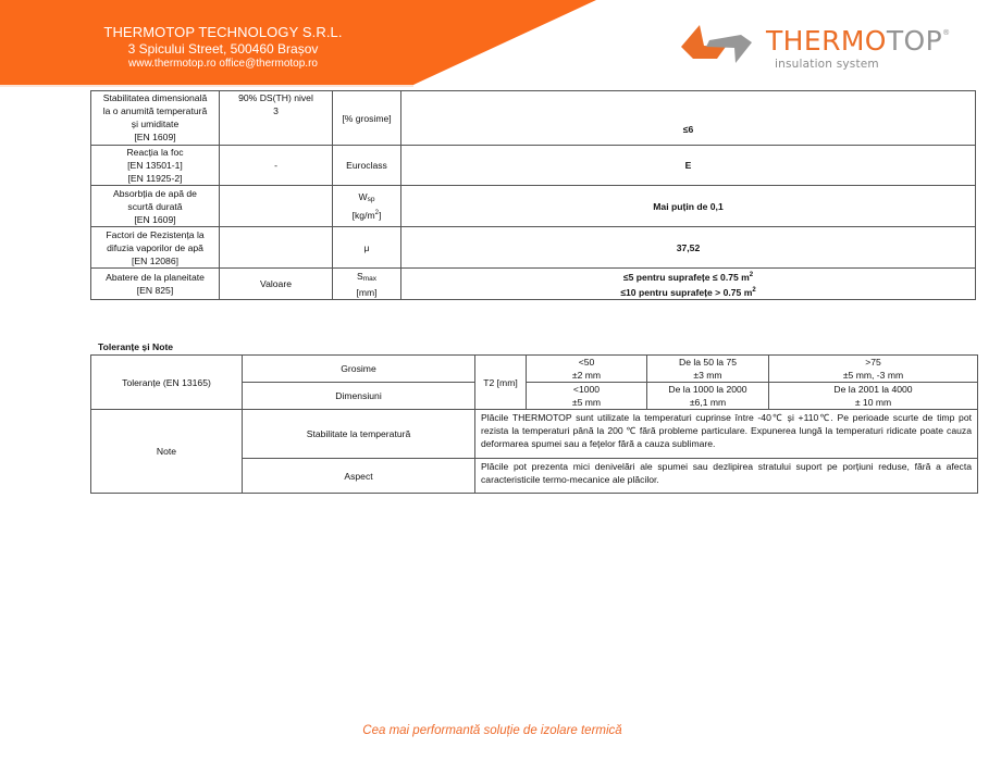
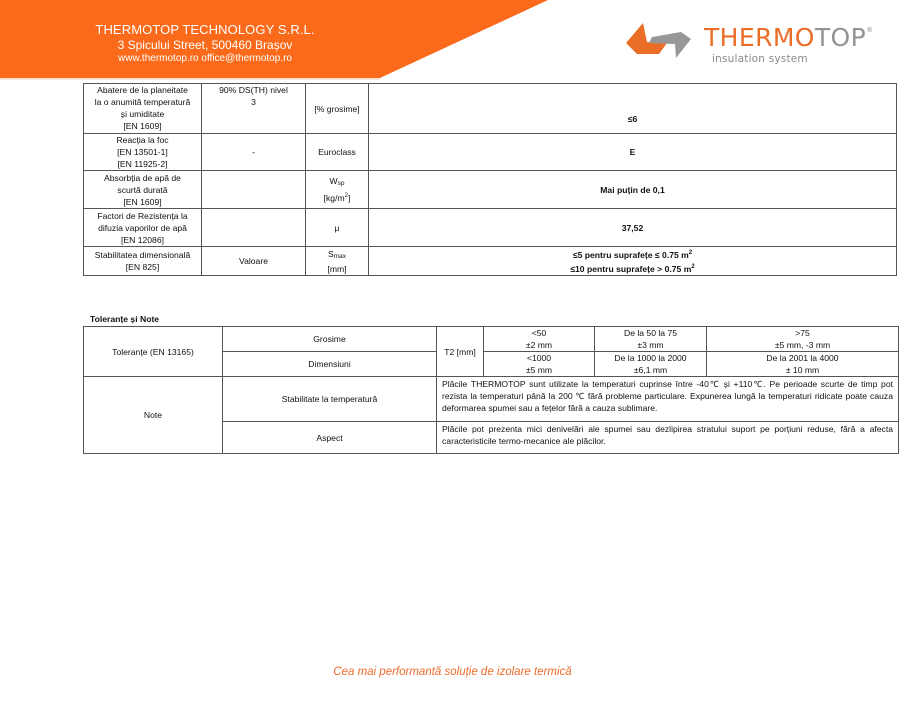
  THERMOTOP TECHNOLOGY S.R.L.
  3 Spicului Street, 500460 Brașov
  www.thermotop.ro office@thermotop.ro
  THERMOTOP®
  insulation system
- Stabilitatea dimensională la o anumită temperatură și umiditate [EN 1609]	90% DS(TH) nivel 3	[% grosime]	≤6
+ Abatere de la planeitate la o anumită temperatură și umiditate [EN 1609]	90% DS(TH) nivel 3	[% grosime]	≤6
  Reacția la foc [EN 13501-1] [EN 11925-2]	-	Euroclass	E
  Absorbția de apă de scurtă durată [EN 1609]		W [kg/m ]	Mai puțin de 0,1
  Factori de Rezistența la difuzia vaporilor de apă [EN 12086]		μ	37,52
- Abatere de la planeitate [EN 825]	Valoare	S [mm]	≤5 pentru suprafețe ≤ 0.75 m ≤10 pentru suprafețe > 0.75 m
+ Stabilitatea dimensională [EN 825]	Valoare	S [mm]	≤5 pentru suprafețe ≤ 0.75 m ≤10 pentru suprafețe > 0.75 m
  Toleranțe și Note
  Toleranțe (EN 13165)	Grosime	T2 [mm]	<50±2 mm	De la 50 la 75±3 mm	>75±5 mm, -3 mm
  Dimensiuni	<1000±5 mm	De la 1000 la 2000±6,1 mm	De la 2001 la 4000± 10 mm
  Note	Stabilitate la temperatură	Plăcile THERMOTOP sunt utilizate la temperaturi cuprinse între -40℃ și +110℃. Pe perioade scurte de timp pot rezista la temperaturi până la 200 ℃ fără probleme particulare. Expunerea lungă la temperaturi ridicate poate cauza deformarea spumei sau a fețelor fără a cauza sublimare.
  Aspect	Plăcile pot prezenta mici denivelări ale spumei sau dezlipirea stratului suport pe porțiuni reduse, fără a afecta caracteristicile termo-mecanice ale plăcilor.
  Cea mai performantă soluție de izolare termică
